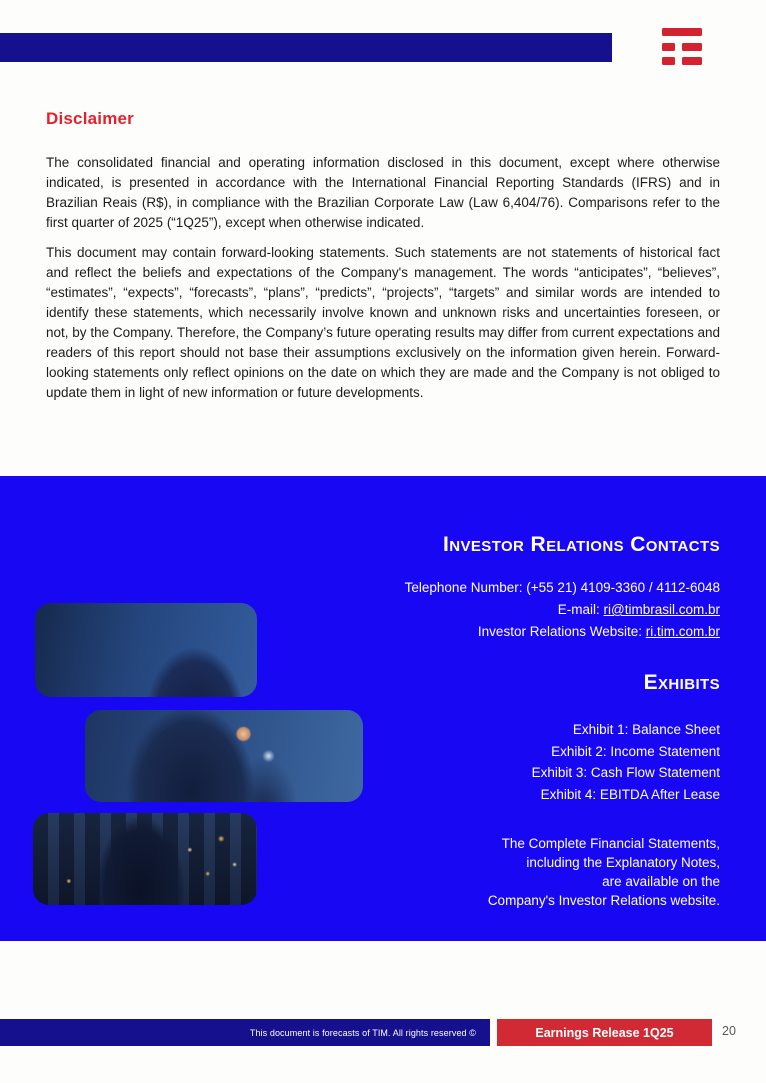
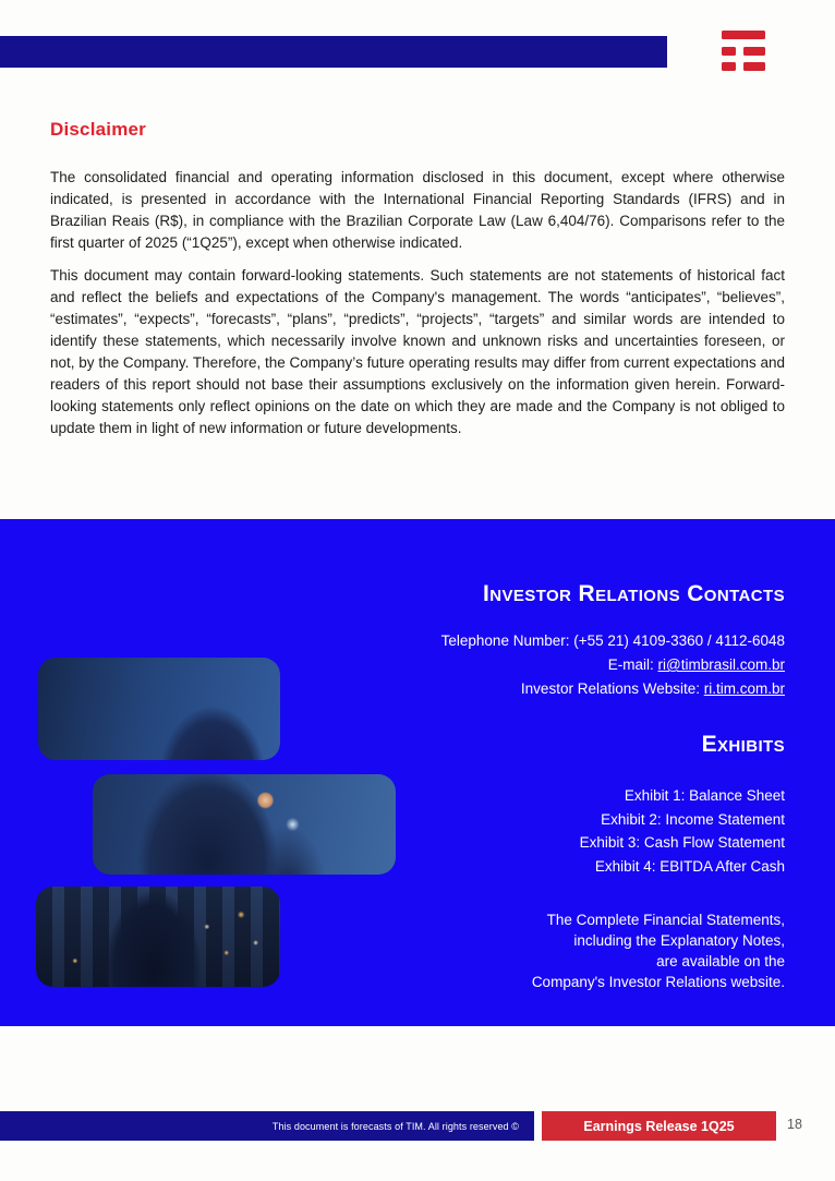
  Disclaimer
  The consolidated financial and operating information disclosed in this document, except where otherwise indicated, is presented in accordance with the International Financial Reporting Standards (IFRS) and in Brazilian Reais (R$), in compliance with the Brazilian Corporate Law (Law 6,404/76). Comparisons refer to the first quarter of 2025 (“1Q25”), except when otherwise indicated.
  This document may contain forward-looking statements. Such statements are not statements of historical fact and reflect the beliefs and expectations of the Company's management. The words “anticipates”, “believes”, “estimates”, “expects”, “forecasts”, “plans”, “predicts”, “projects”, “targets” and similar words are intended to identify these statements, which necessarily involve known and unknown risks and uncertainties foreseen, or not, by the Company. Therefore, the Company’s future operating results may differ from current expectations and readers of this report should not base their assumptions exclusively on the information given herein. Forward-looking statements only reflect opinions on the date on which they are made and the Company is not obliged to update them in light of new information or future developments.
  Investor Relations Contacts
  Telephone Number: (+55 21) 4109-3360 / 4112-6048
  E-mail: ri@timbrasil.com.br
  Investor Relations Website: ri.tim.com.br
  Exhibits
  Exhibit 1: Balance Sheet
  Exhibit 2: Income Statement
  Exhibit 3: Cash Flow Statement
- Exhibit 4: EBITDA After Lease
+ Exhibit 4: EBITDA After Cash
  The Complete Financial Statements,
  including the Explanatory Notes,
  are available on the
  Company's Investor Relations website.
  This document is forecasts of TIM. All rights reserved ©
  Earnings Release 1Q25
- 20
+ 18
